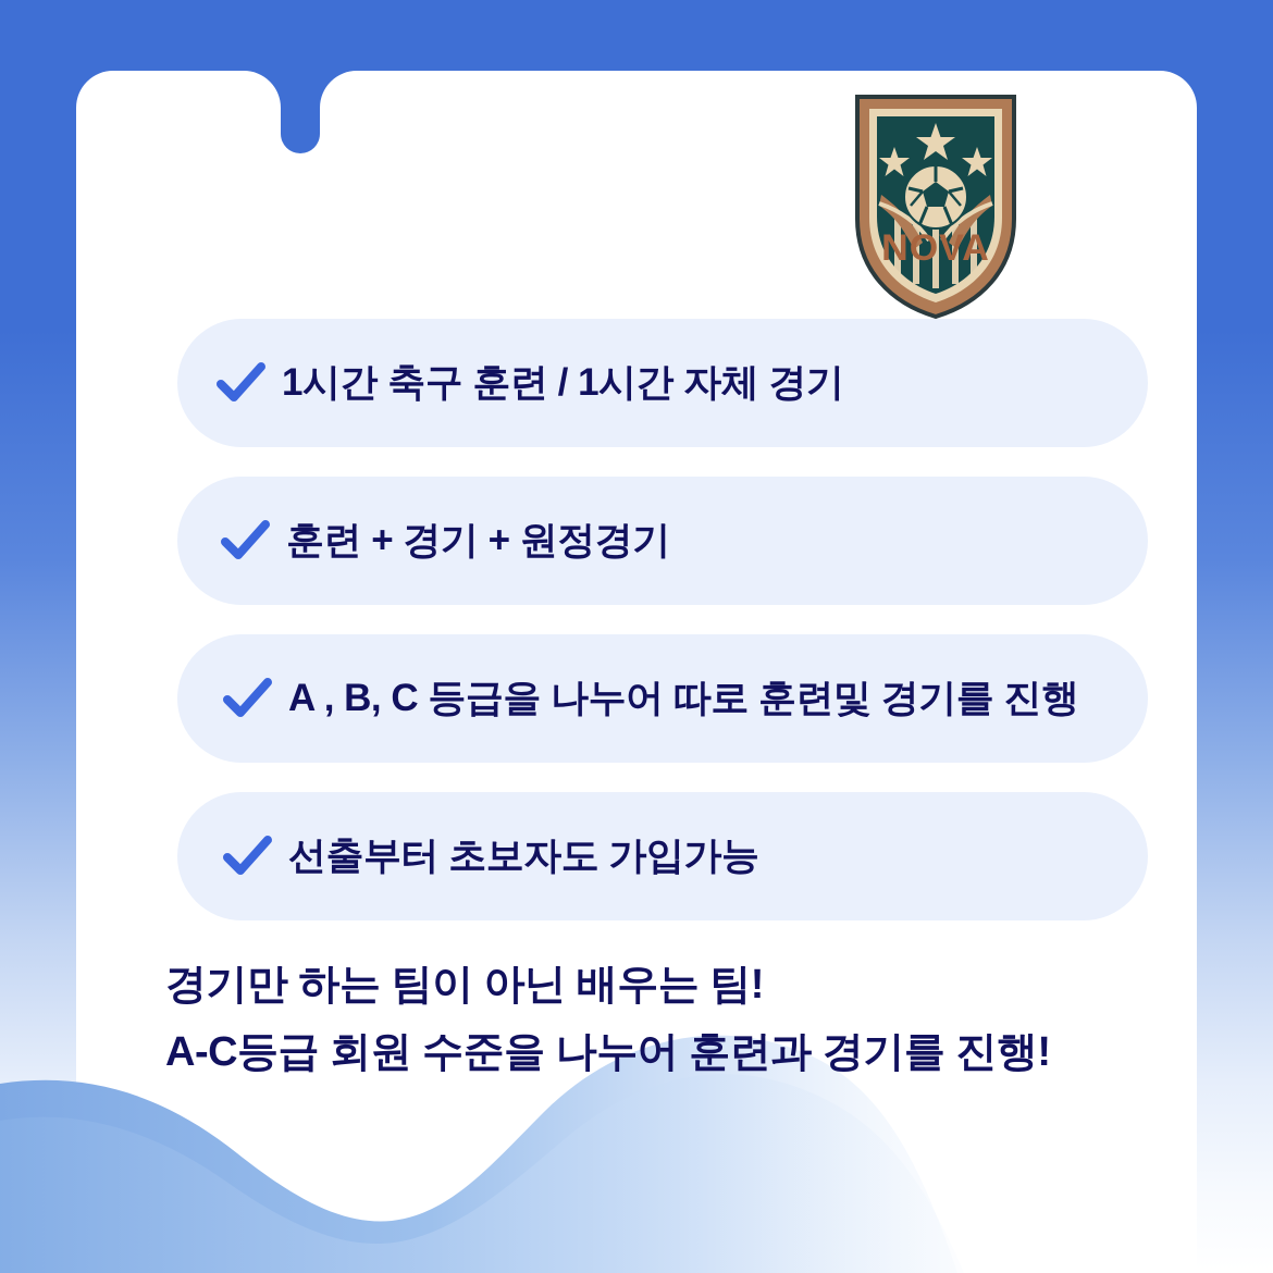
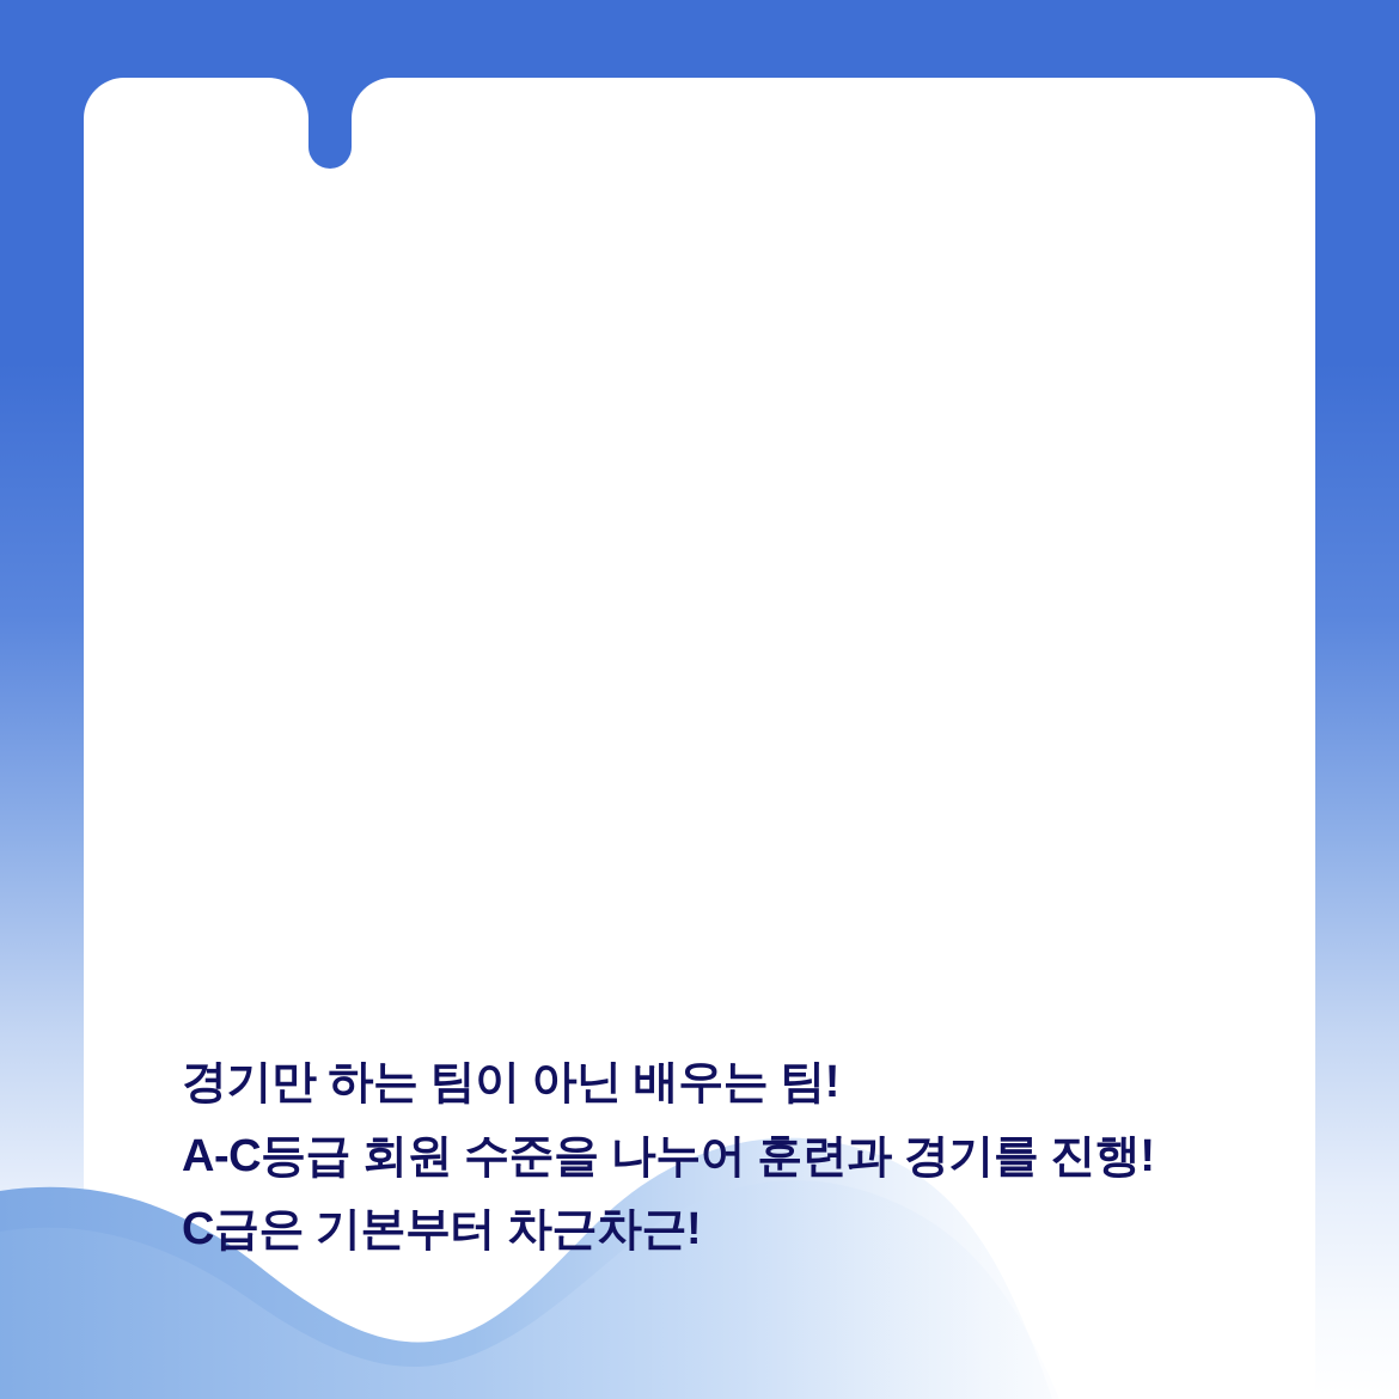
- NOVA
- 1시간 축구 훈련 / 1시간 자체 경기
- 훈련 + 경기 + 원정경기
- A , B, C 등급을 나누어 따로 훈련및 경기를 진행
- 선출부터 초보자도 가입가능
  경기만 하는 팀이 아닌 배우는 팀!
  A-C등급 회원 수준을 나누어 훈련과 경기를 진행!
+ C급은 기본부터 차근차근!
